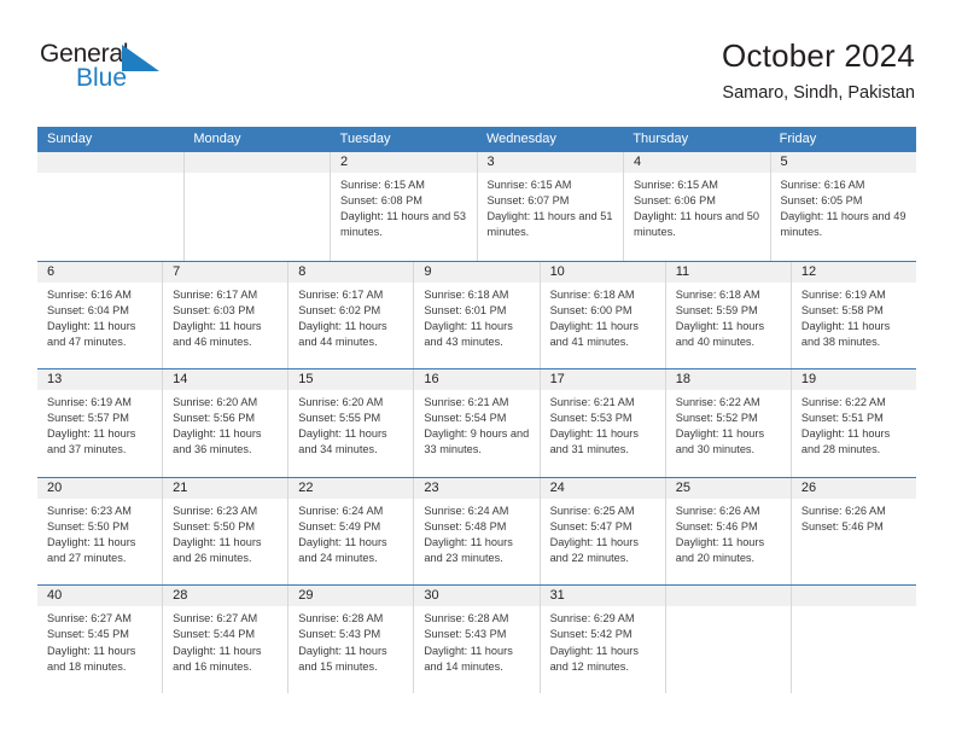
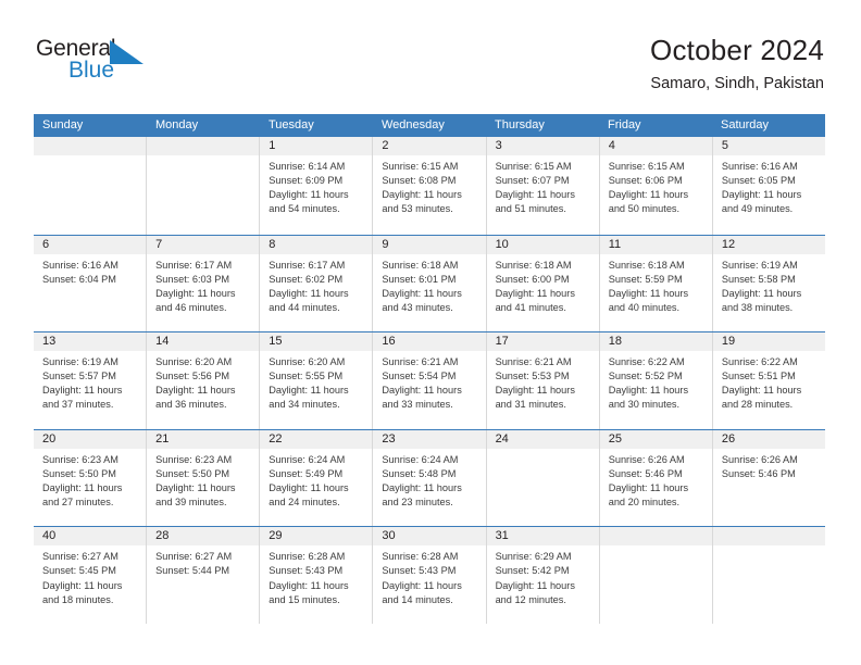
  Genera
  Blue
  October 2024
  Samaro, Sindh, Pakistan
  Sunday
  Monday
  Tuesday
  Wednesday
  Thursday
  Friday
+ Saturday
+ 1
+ Sunrise: 6:14 AM
+ Sunset: 6:09 PM
+ Daylight: 11 hours and 54 minutes.
  2
  Sunrise: 6:15 AM
  Sunset: 6:08 PM
  Daylight: 11 hours and 53 minutes.
  3
  Sunrise: 6:15 AM
  Sunset: 6:07 PM
  Daylight: 11 hours and 51 minutes.
  4
  Sunrise: 6:15 AM
  Sunset: 6:06 PM
  Daylight: 11 hours and 50 minutes.
  5
  Sunrise: 6:16 AM
  Sunset: 6:05 PM
  Daylight: 11 hours and 49 minutes.
  6
  Sunrise: 6:16 AM
  Sunset: 6:04 PM
- Daylight: 11 hours and 47 minutes.
  7
  Sunrise: 6:17 AM
  Sunset: 6:03 PM
  Daylight: 11 hours and 46 minutes.
  8
  Sunrise: 6:17 AM
  Sunset: 6:02 PM
  Daylight: 11 hours and 44 minutes.
  9
  Sunrise: 6:18 AM
  Sunset: 6:01 PM
  Daylight: 11 hours and 43 minutes.
  10
  Sunrise: 6:18 AM
  Sunset: 6:00 PM
  Daylight: 11 hours and 41 minutes.
  11
  Sunrise: 6:18 AM
  Sunset: 5:59 PM
  Daylight: 11 hours and 40 minutes.
  12
  Sunrise: 6:19 AM
  Sunset: 5:58 PM
  Daylight: 11 hours and 38 minutes.
  13
  Sunrise: 6:19 AM
  Sunset: 5:57 PM
  Daylight: 11 hours and 37 minutes.
  14
  Sunrise: 6:20 AM
  Sunset: 5:56 PM
  Daylight: 11 hours and 36 minutes.
  15
  Sunrise: 6:20 AM
  Sunset: 5:55 PM
  Daylight: 11 hours and 34 minutes.
  16
  Sunrise: 6:21 AM
  Sunset: 5:54 PM
- Daylight: 9 hours and 33 minutes.
+ Daylight: 11 hours and 33 minutes.
  17
  Sunrise: 6:21 AM
  Sunset: 5:53 PM
  Daylight: 11 hours and 31 minutes.
  18
  Sunrise: 6:22 AM
  Sunset: 5:52 PM
  Daylight: 11 hours and 30 minutes.
  19
  Sunrise: 6:22 AM
  Sunset: 5:51 PM
  Daylight: 11 hours and 28 minutes.
  20
  Sunrise: 6:23 AM
  Sunset: 5:50 PM
  Daylight: 11 hours and 27 minutes.
  21
  Sunrise: 6:23 AM
  Sunset: 5:50 PM
- Daylight: 11 hours and 26 minutes.
+ Daylight: 11 hours and 39 minutes.
  22
  Sunrise: 6:24 AM
  Sunset: 5:49 PM
  Daylight: 11 hours and 24 minutes.
  23
  Sunrise: 6:24 AM
  Sunset: 5:48 PM
  Daylight: 11 hours and 23 minutes.
  24
- Sunrise: 6:25 AM
- Sunset: 5:47 PM
- Daylight: 11 hours and 22 minutes.
  25
  Sunrise: 6:26 AM
  Sunset: 5:46 PM
  Daylight: 11 hours and 20 minutes.
  26
  Sunrise: 6:26 AM
  Sunset: 5:46 PM
  40
  Sunrise: 6:27 AM
  Sunset: 5:45 PM
  Daylight: 11 hours and 18 minutes.
  28
  Sunrise: 6:27 AM
  Sunset: 5:44 PM
- Daylight: 11 hours and 16 minutes.
  29
  Sunrise: 6:28 AM
  Sunset: 5:43 PM
  Daylight: 11 hours and 15 minutes.
  30
  Sunrise: 6:28 AM
  Sunset: 5:43 PM
  Daylight: 11 hours and 14 minutes.
  31
  Sunrise: 6:29 AM
  Sunset: 5:42 PM
  Daylight: 11 hours and 12 minutes.
